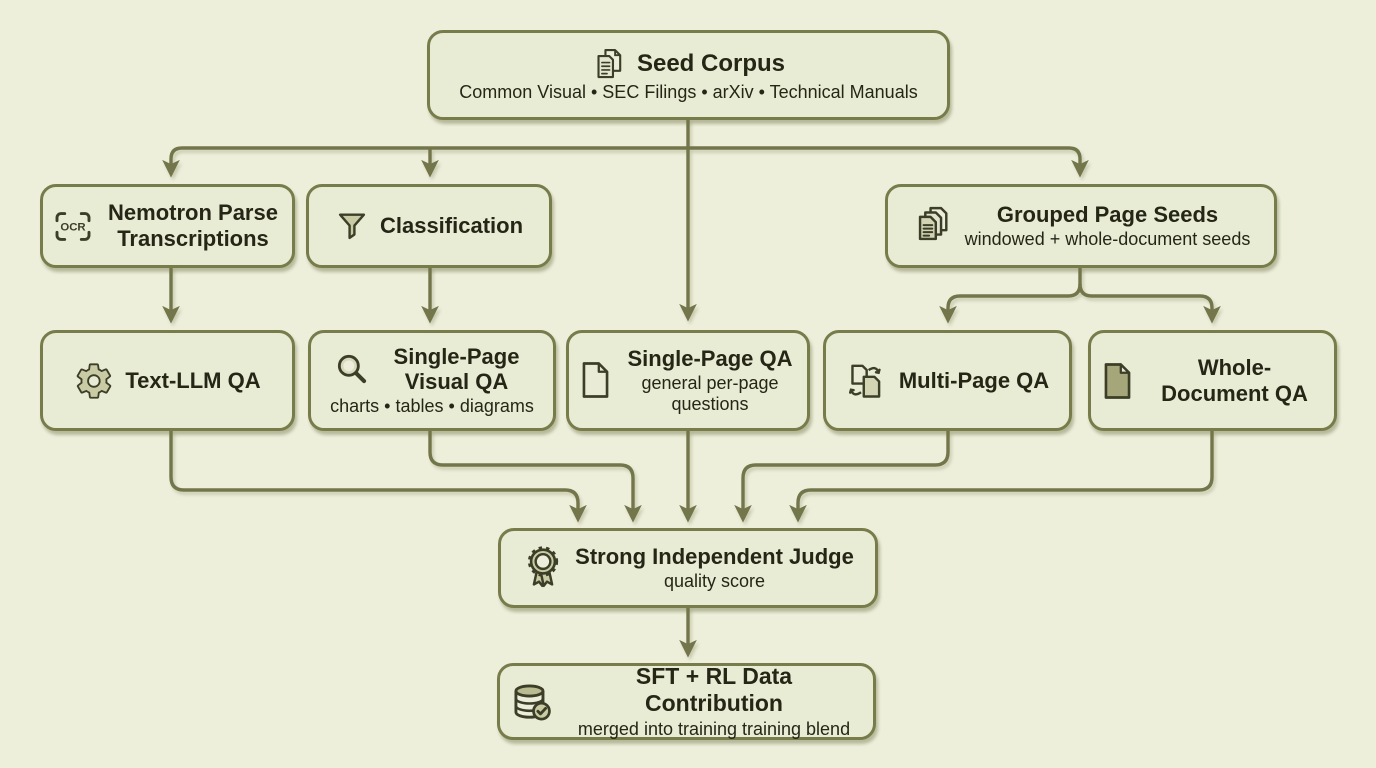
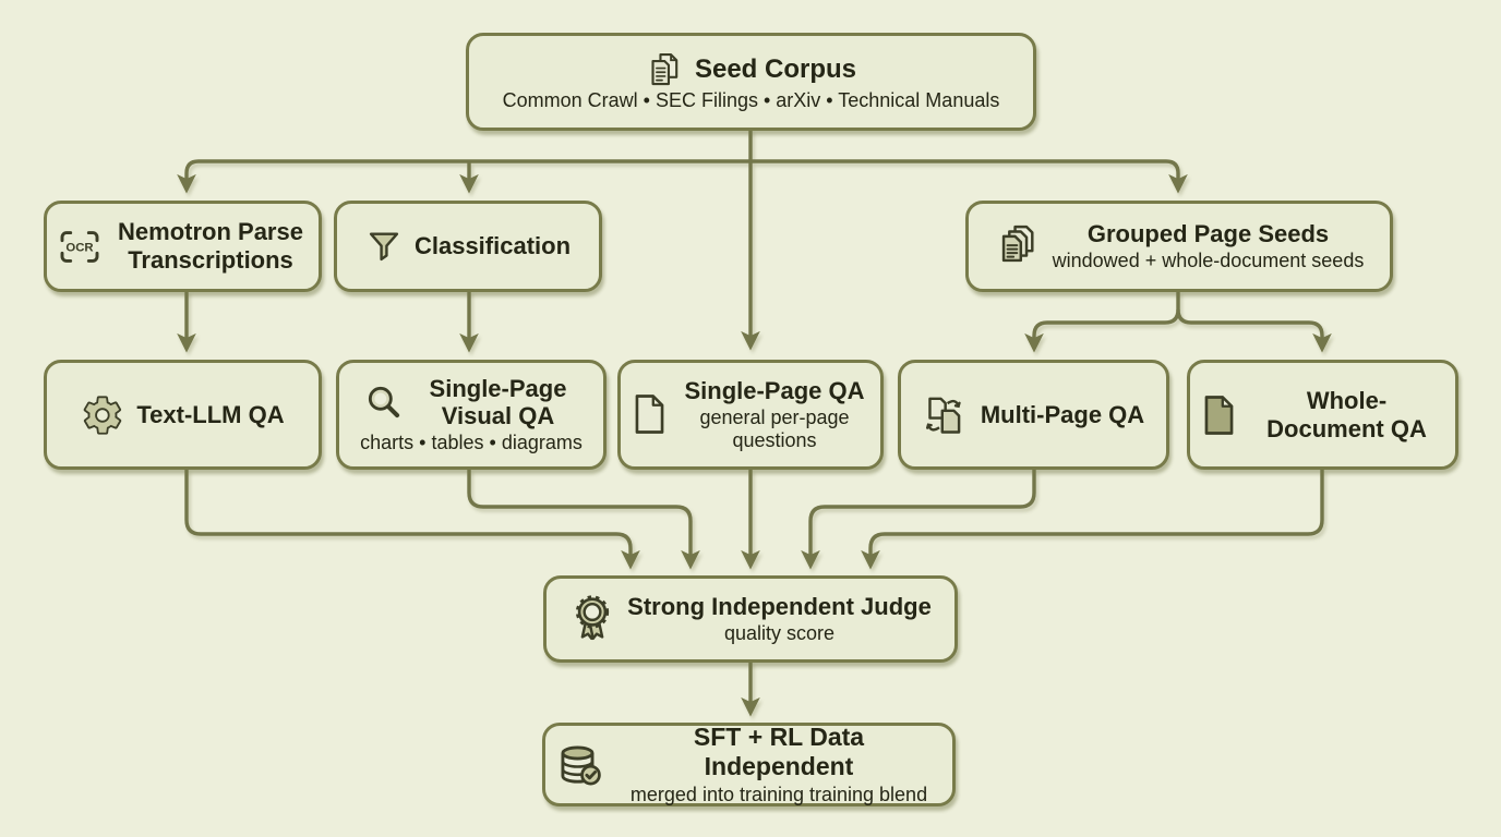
  Seed Corpus
- Common Visual • SEC Filings • arXiv • Technical Manuals
+ Common Crawl • SEC Filings • arXiv • Technical Manuals
  OCR
  Nemotron Parse Transcriptions
  Classification
  Grouped Page Seeds
  windowed + whole-document seeds
  Text-LLM QA
  Single-Page Visual QA
  charts • tables • diagrams
  Single-Page QA
  general per-page questions
  Multi-Page QA
  Whole-Document QA
  Strong Independent Judge
  quality score
- SFT + RL Data Contribution
+ SFT + RL Data Independent
  merged into training training blend
